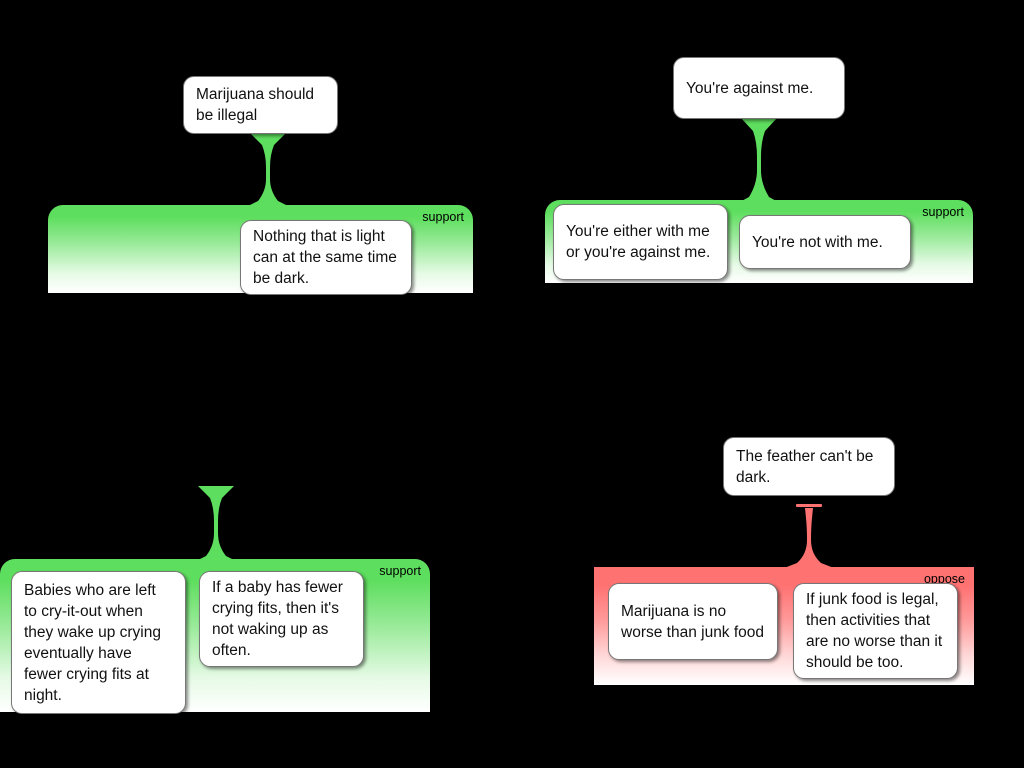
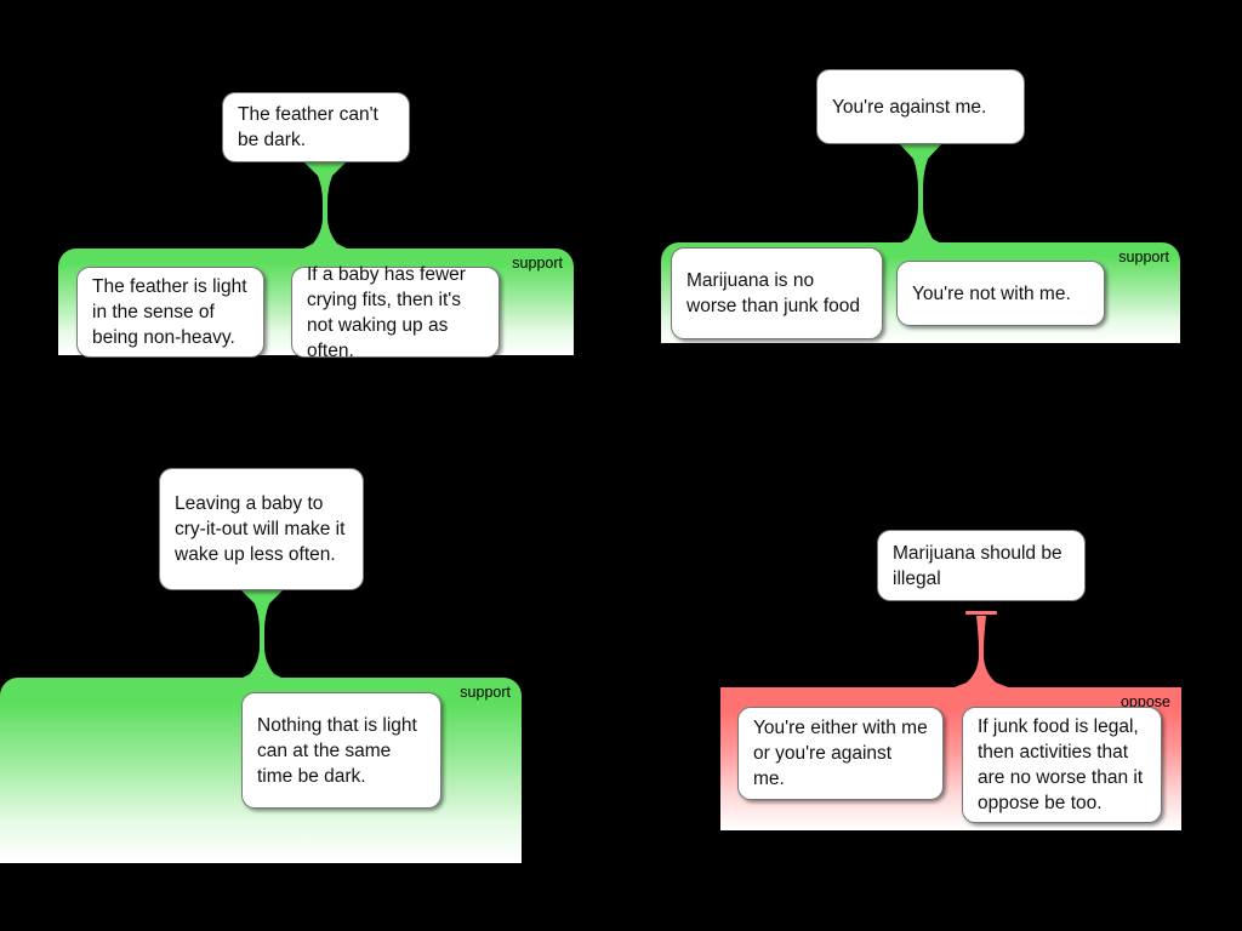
- Marijuana should be illegal
+ The feather can't be dark.
  support
+ The feather is light in the sense of being non-heavy.
- Nothing that is light can at the same time be dark.
+ If a baby has fewer crying fits, then it's not waking up as often.
  You're against me.
  support
- You're either with me or you're against me.
+ Marijuana is no worse than junk food
  You're not with me.
+ Leaving a baby to cry-it-out will make it wake up less often.
  support
- Babies who are left to cry-it-out when they wake up crying eventually have fewer crying fits at night.
- If a baby has fewer crying fits, then it's not waking up as often.
+ Nothing that is light can at the same time be dark.
- The feather can't be dark.
+ Marijuana should be illegal
  oppose
- Marijuana is no worse than junk food
+ You're either with me or you're against me.
- If junk food is legal, then activities that are no worse than it should be too.
+ If junk food is legal, then activities that are no worse than it oppose be too.
